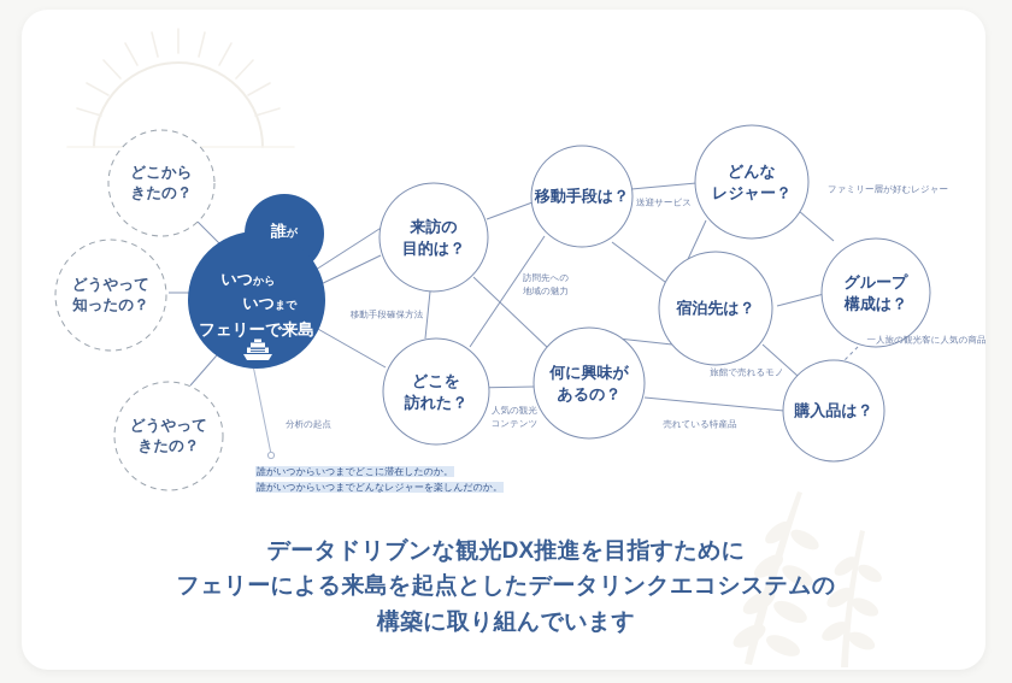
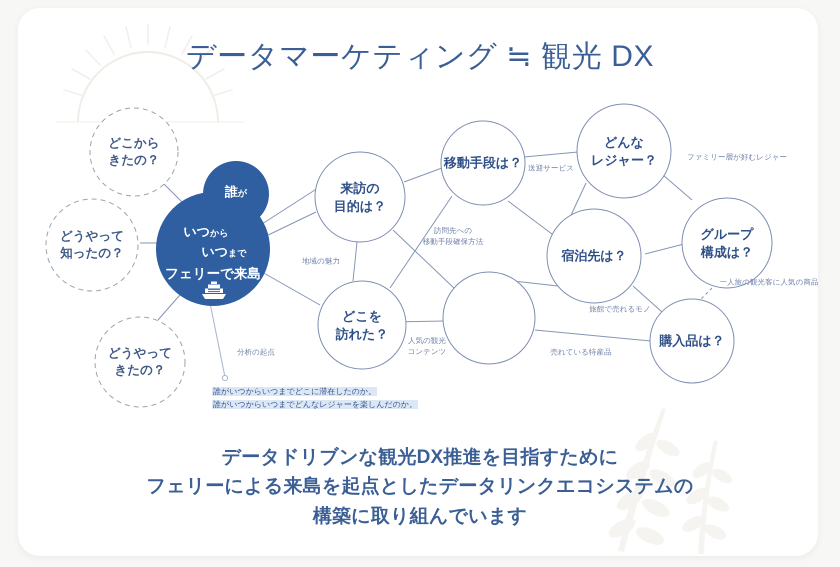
+ データマーケティング ≒ 観光 DX
  どこから
  きたの？
  どうやって
  知ったの？
  どうやって
  きたの？
  誰が
  いつから
  いつまで
  フェリーで来島
  来訪の
  目的は？
  移動手段は？
  どんな
  レジャー？
  グループ
  構成は？
  宿泊先は？
  どこを
  訪れた？
- 何に興味が
- あるの？
  購入品は？
- 移動手段確保方法
+ 地域の魅力
  訪問先への
- 地域の魅力
+ 移動手段確保方法
  送迎サービス
  ファミリー層が好むレジャー
  一人旅の観光客に人気の商品
  人気の観光
  コンテンツ
  旅館で売れるモノ
  売れている特産品
  分析の起点
  誰がいつからいつまでどこに滞在したのか。
  誰がいつからいつまでどんなレジャーを楽しんだのか。
  データドリブンな観光DX推進を目指すために
  フェリーによる来島を起点としたデータリンクエコシステムの
  構築に取り組んでいます
